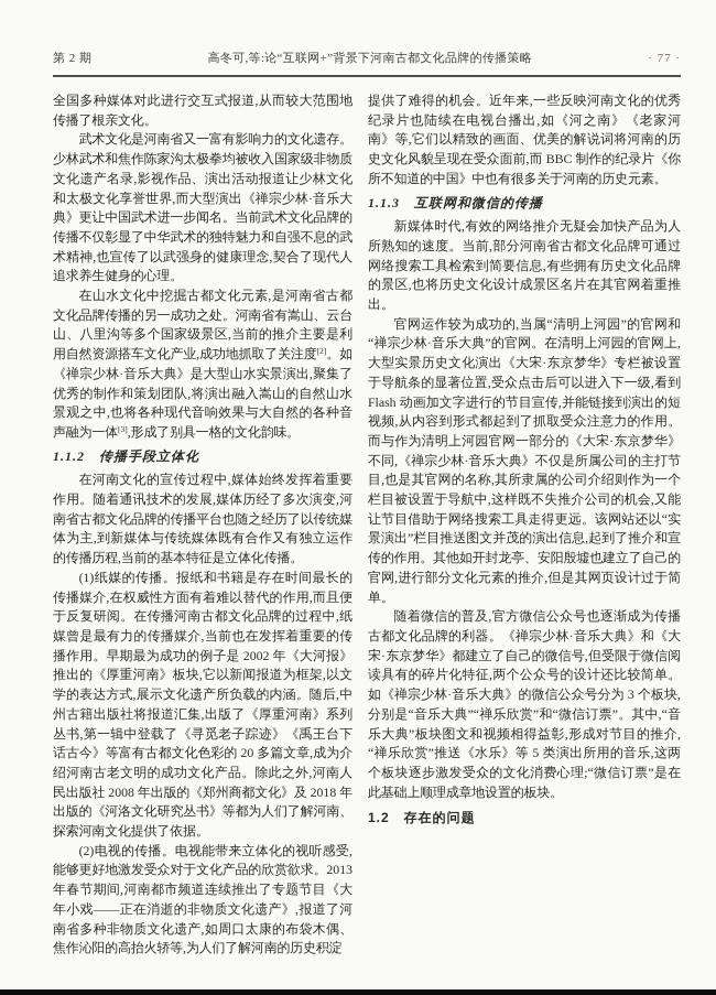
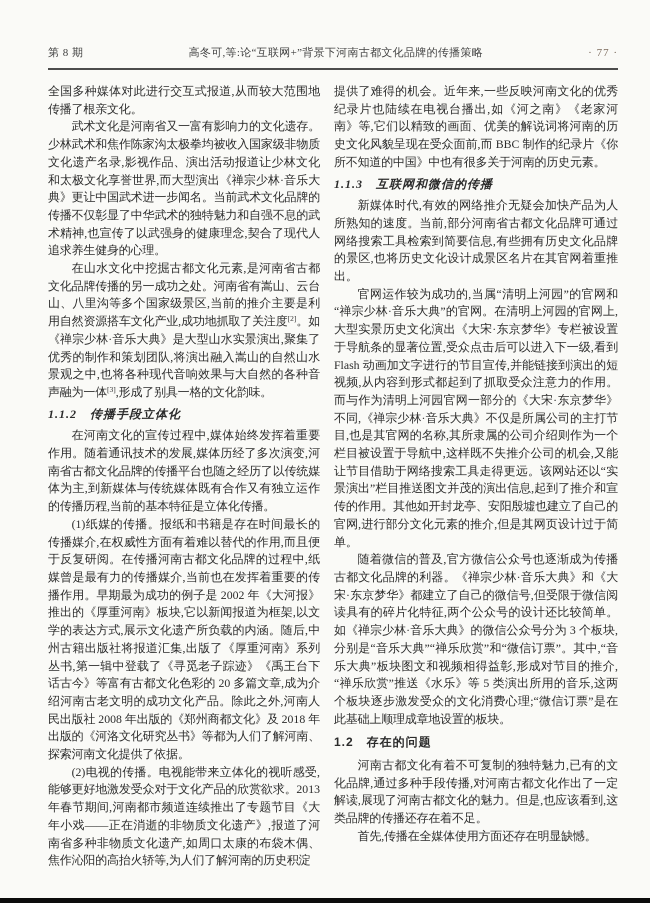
- 第 2 期
+ 第 8 期
  高冬可,等:论“互联网+”背景下河南古都文化品牌的传播策略
  · 77 ·
  全国多种媒体对此进行交互式报道,从而较大范围地传播了根亲文化。
  武术文化是河南省又一富有影响力的文化遗存。少林武术和焦作陈家沟太极拳均被收入国家级非物质文化遗产名录,影视作品、演出活动报道让少林文化和太极文化享誉世界,而大型演出《禅宗少林·音乐大典》更让中国武术进一步闻名。当前武术文化品牌的传播不仅彰显了中华武术的独特魅力和自强不息的武术精神,也宣传了以武强身的健康理念,契合了现代人追求养生健身的心理。
  在山水文化中挖掘古都文化元素,是河南省古都文化品牌传播的另一成功之处。河南省有嵩山、云台山、八里沟等多个国家级景区,当前的推介主要是利用自然资源搭车文化产业,成功地抓取了关注度[2]。如《禅宗少林·音乐大典》是大型山水实景演出,聚集了优秀的制作和策划团队,将演出融入嵩山的自然山水景观之中,也将各种现代音响效果与大自然的各种音声融为一体[3],形成了别具一格的文化韵味。
  1.1.2 传播手段立体化
  在河南文化的宣传过程中,媒体始终发挥着重要作用。随着通讯技术的发展,媒体历经了多次演变,河南省古都文化品牌的传播平台也随之经历了以传统媒体为主,到新媒体与传统媒体既有合作又有独立运作的传播历程,当前的基本特征是立体化传播。
  (1)纸媒的传播。报纸和书籍是存在时间最长的传播媒介,在权威性方面有着难以替代的作用,而且便于反复研阅。在传播河南古都文化品牌的过程中,纸媒曾是最有力的传播媒介,当前也在发挥着重要的传播作用。早期最为成功的例子是 2002 年《大河报》推出的《厚重河南》板块,它以新闻报道为框架,以文学的表达方式,展示文化遗产所负载的内涵。随后,中州古籍出版社将报道汇集,出版了《厚重河南》系列丛书,第一辑中登载了《寻觅老子踪迹》《禹王台下话古今》等富有古都文化色彩的 20 多篇文章,成为介绍河南古老文明的成功文化产品。除此之外,河南人民出版社 2008 年出版的《郑州商都文化》及 2018 年出版的《河洛文化研究丛书》等都为人们了解河南、探索河南文化提供了依据。
  (2)电视的传播。电视能带来立体化的视听感受,能够更好地激发受众对于文化产品的欣赏欲求。2013 年春节期间,河南都市频道连续推出了专题节目《大年小戏——正在消逝的非物质文化遗产》,报道了河南省多种非物质文化遗产,如周口太康的布袋木偶、焦作沁阳的高抬火轿等,为人们了解河南的历史积淀
  提供了难得的机会。近年来,一些反映河南文化的优秀纪录片也陆续在电视台播出,如《河之南》《老家河南》等,它们以精致的画面、优美的解说词将河南的历史文化风貌呈现在受众面前,而 BBC 制作的纪录片《你所不知道的中国》中也有很多关于河南的历史元素。
  1.1.3 互联网和微信的传播
  新媒体时代,有效的网络推介无疑会加快产品为人所熟知的速度。当前,部分河南省古都文化品牌可通过网络搜索工具检索到简要信息,有些拥有历史文化品牌的景区,也将历史文化设计成景区名片在其官网着重推出。
  官网运作较为成功的,当属“清明上河园”的官网和“禅宗少林·音乐大典”的官网。在清明上河园的官网上,大型实景历史文化演出《大宋·东京梦华》专栏被设置于导航条的显著位置,受众点击后可以进入下一级,看到 Flash 动画加文字进行的节目宣传,并能链接到演出的短视频,从内容到形式都起到了抓取受众注意力的作用。而与作为清明上河园官网一部分的《大宋·东京梦华》不同,《禅宗少林·音乐大典》不仅是所属公司的主打节目,也是其官网的名称,其所隶属的公司介绍则作为一个栏目被设置于导航中,这样既不失推介公司的机会,又能让节目借助于网络搜索工具走得更远。该网站还以“实景演出”栏目推送图文并茂的演出信息,起到了推介和宣传的作用。其他如开封龙亭、安阳殷墟也建立了自己的官网,进行部分文化元素的推介,但是其网页设计过于简单。
  随着微信的普及,官方微信公众号也逐渐成为传播古都文化品牌的利器。《禅宗少林·音乐大典》和《大宋·东京梦华》都建立了自己的微信号,但受限于微信阅读具有的碎片化特征,两个公众号的设计还比较简单。如《禅宗少林·音乐大典》的微信公众号分为 3 个板块,分别是“音乐大典”“禅乐欣赏”和“微信订票”。其中,“音乐大典”板块图文和视频相得益彰,形成对节目的推介,“禅乐欣赏”推送《水乐》等 5 类演出所用的音乐,这两个板块逐步激发受众的文化消费心理;“微信订票”是在此基础上顺理成章地设置的板块。
  1.2 存在的问题
+ 河南古都文化有着不可复制的独特魅力,已有的文化品牌,通过多种手段传播,对河南古都文化作出了一定解读,展现了河南古都文化的魅力。但是,也应该看到,这类品牌的传播还存在着不足。
+ 首先,传播在全媒体使用方面还存在明显缺憾。
